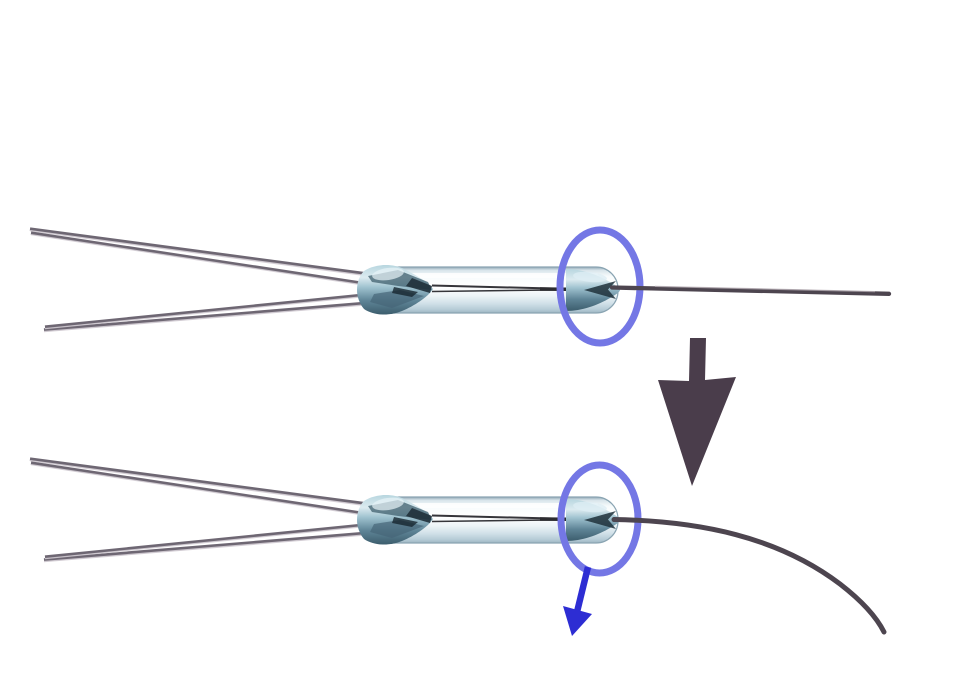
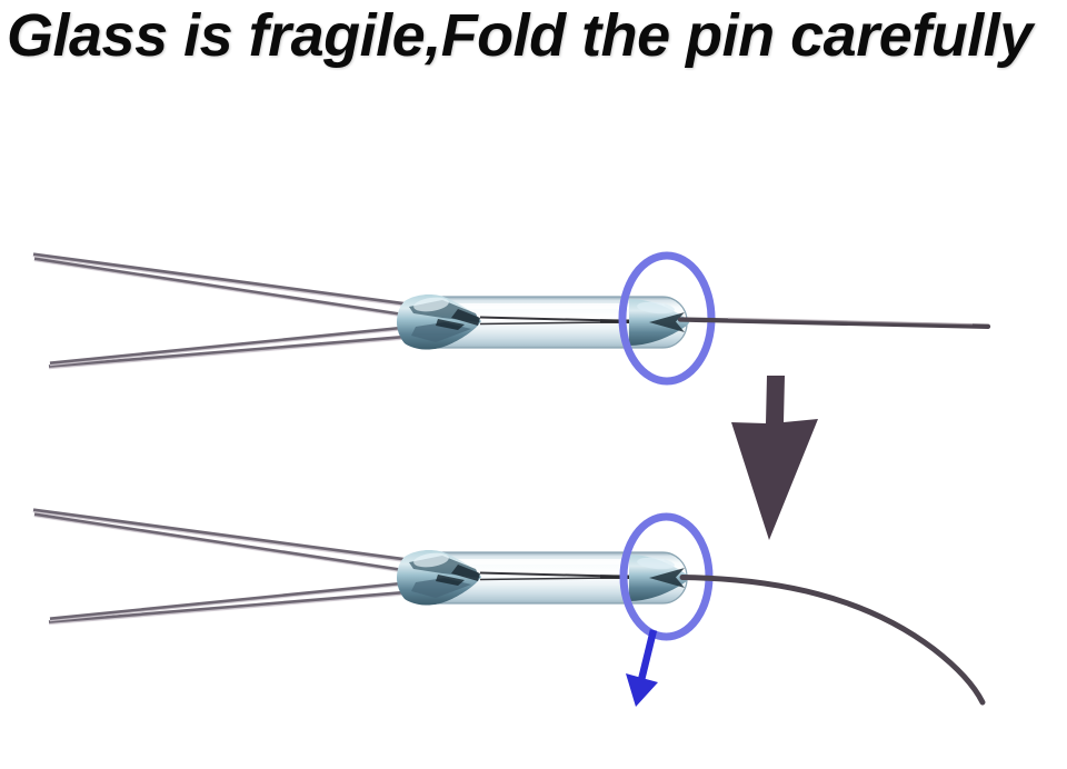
+ Glass is fragile,Fold the pin carefully
